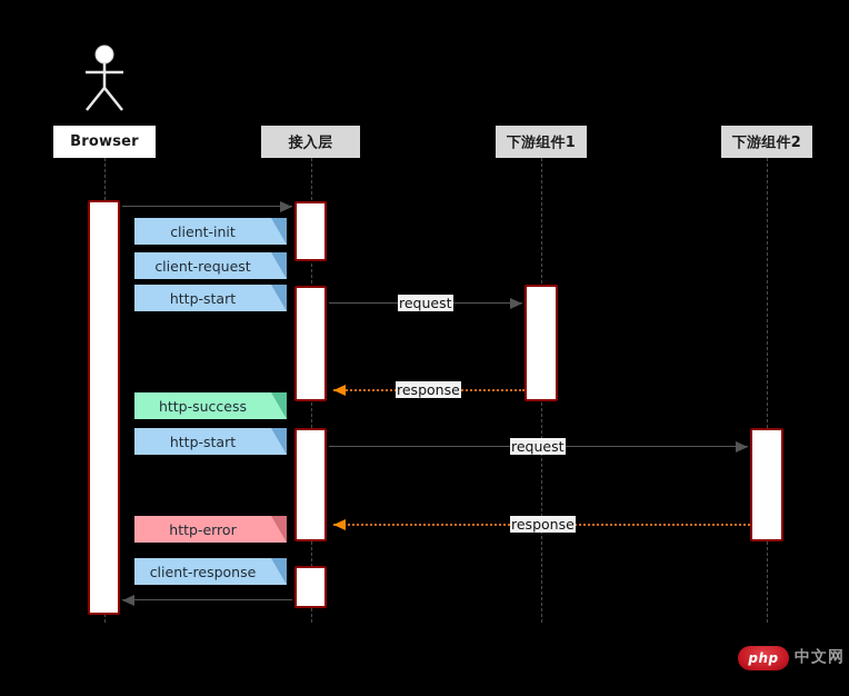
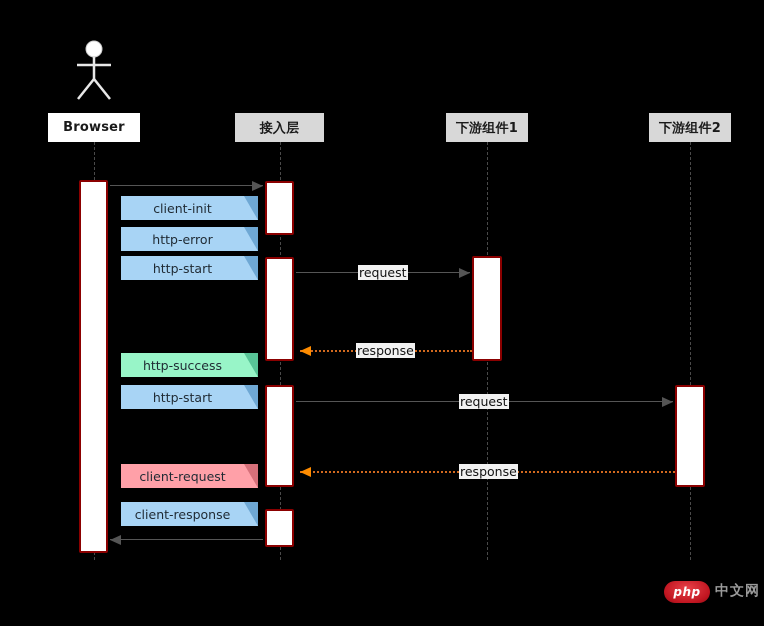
  request
  response
  request
  response
  client-init
- client-request
+ http-error
  http-start
  http-success
  http-start
- http-error
+ client-request
  client-response
  Browser
  接入层
  下游组件1
  下游组件2
  php
  中文网
